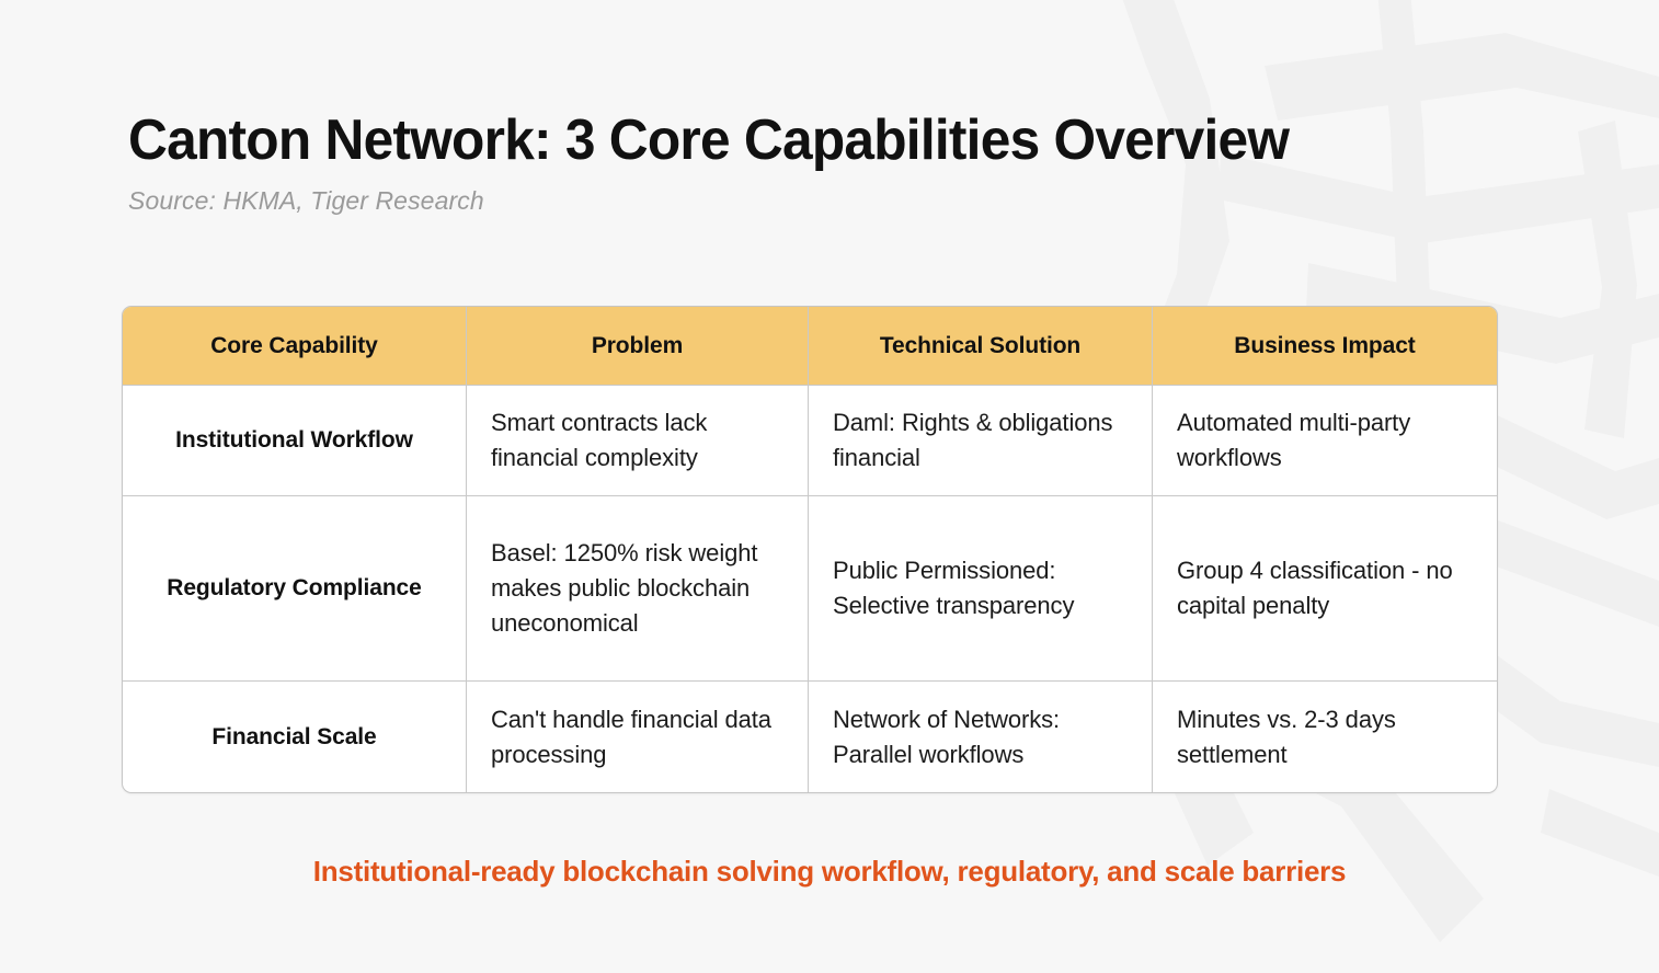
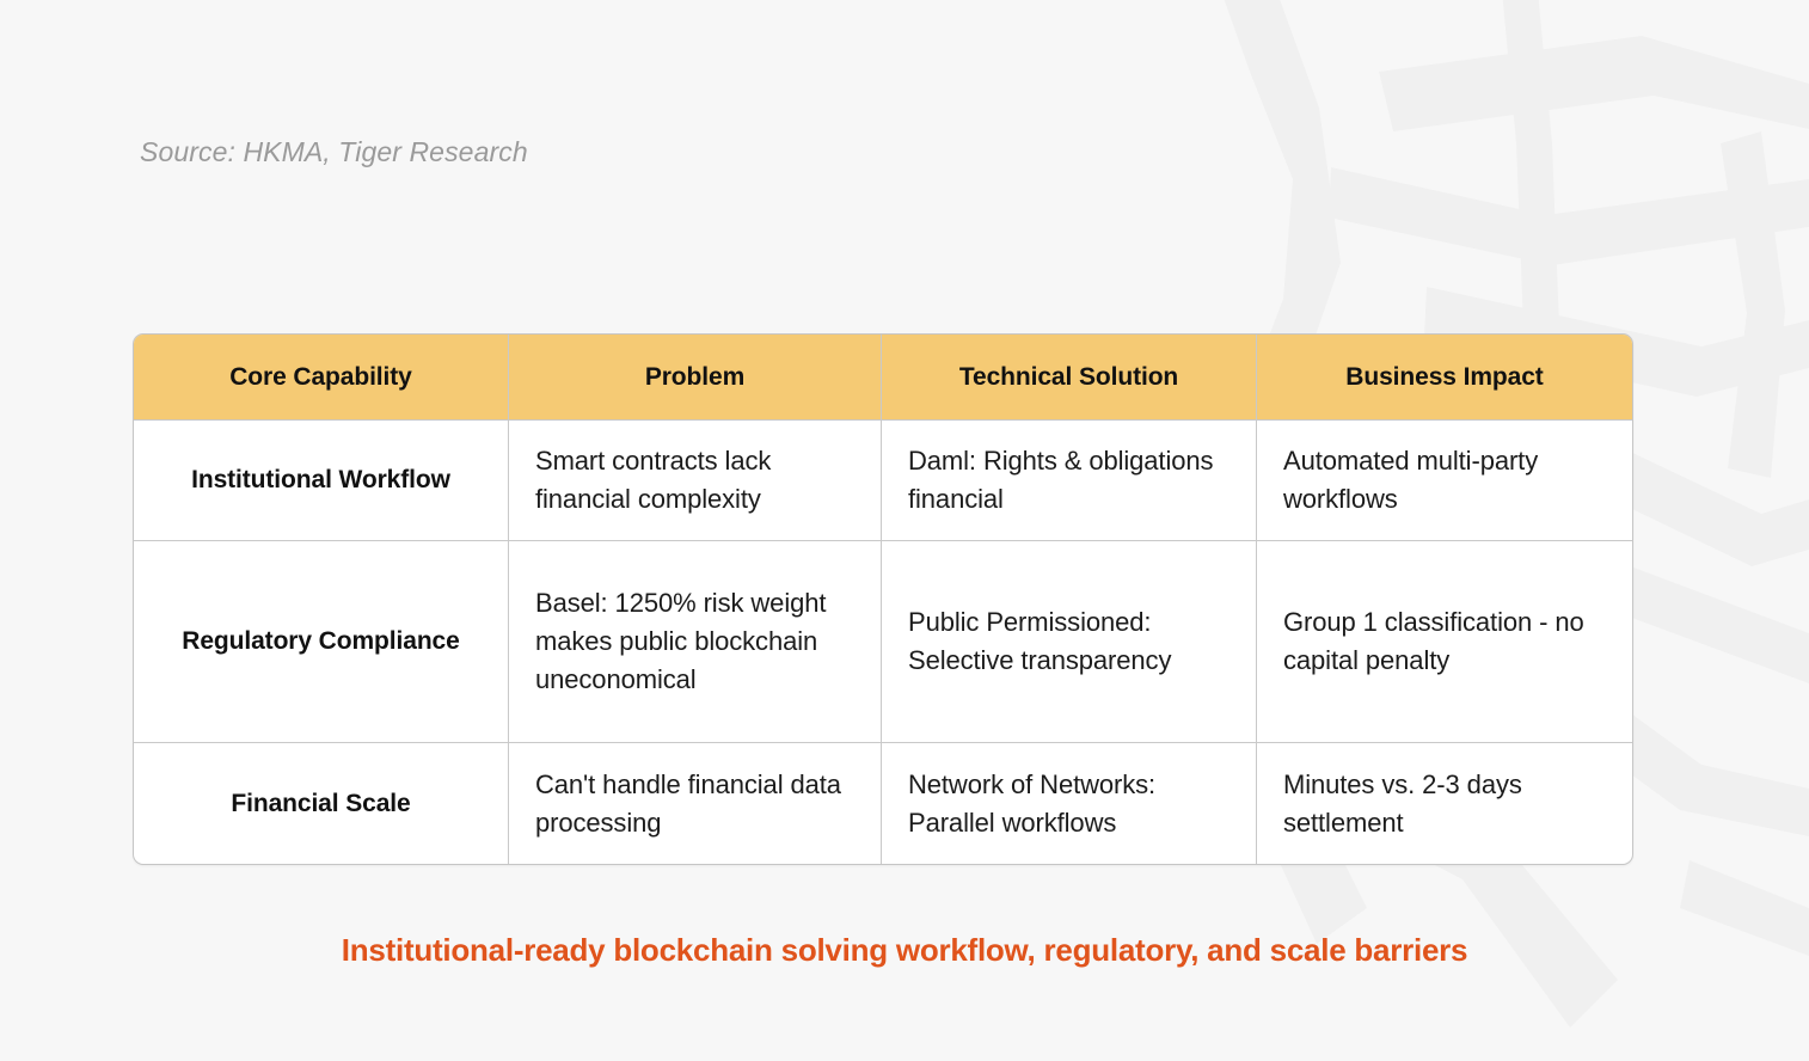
- Canton Network: 3 Core Capabilities Overview
  Source: HKMA, Tiger Research
  Core Capability	Problem	Technical Solution	Business Impact
  Institutional Workflow	Smart contracts lack financial complexity	Daml: Rights & obligations financial	Automated multi-party workflows
- Regulatory Compliance	Basel: 1250% risk weight makes public blockchain uneconomical	Public Permissioned: Selective transparency	Group 4 classification - no capital penalty
+ Regulatory Compliance	Basel: 1250% risk weight makes public blockchain uneconomical	Public Permissioned: Selective transparency	Group 1 classification - no capital penalty
  Financial Scale	Can't handle financial data processing	Network of Networks: Parallel workflows	Minutes vs. 2-3 days settlement
  Institutional-ready blockchain solving workflow, regulatory, and scale barriers
